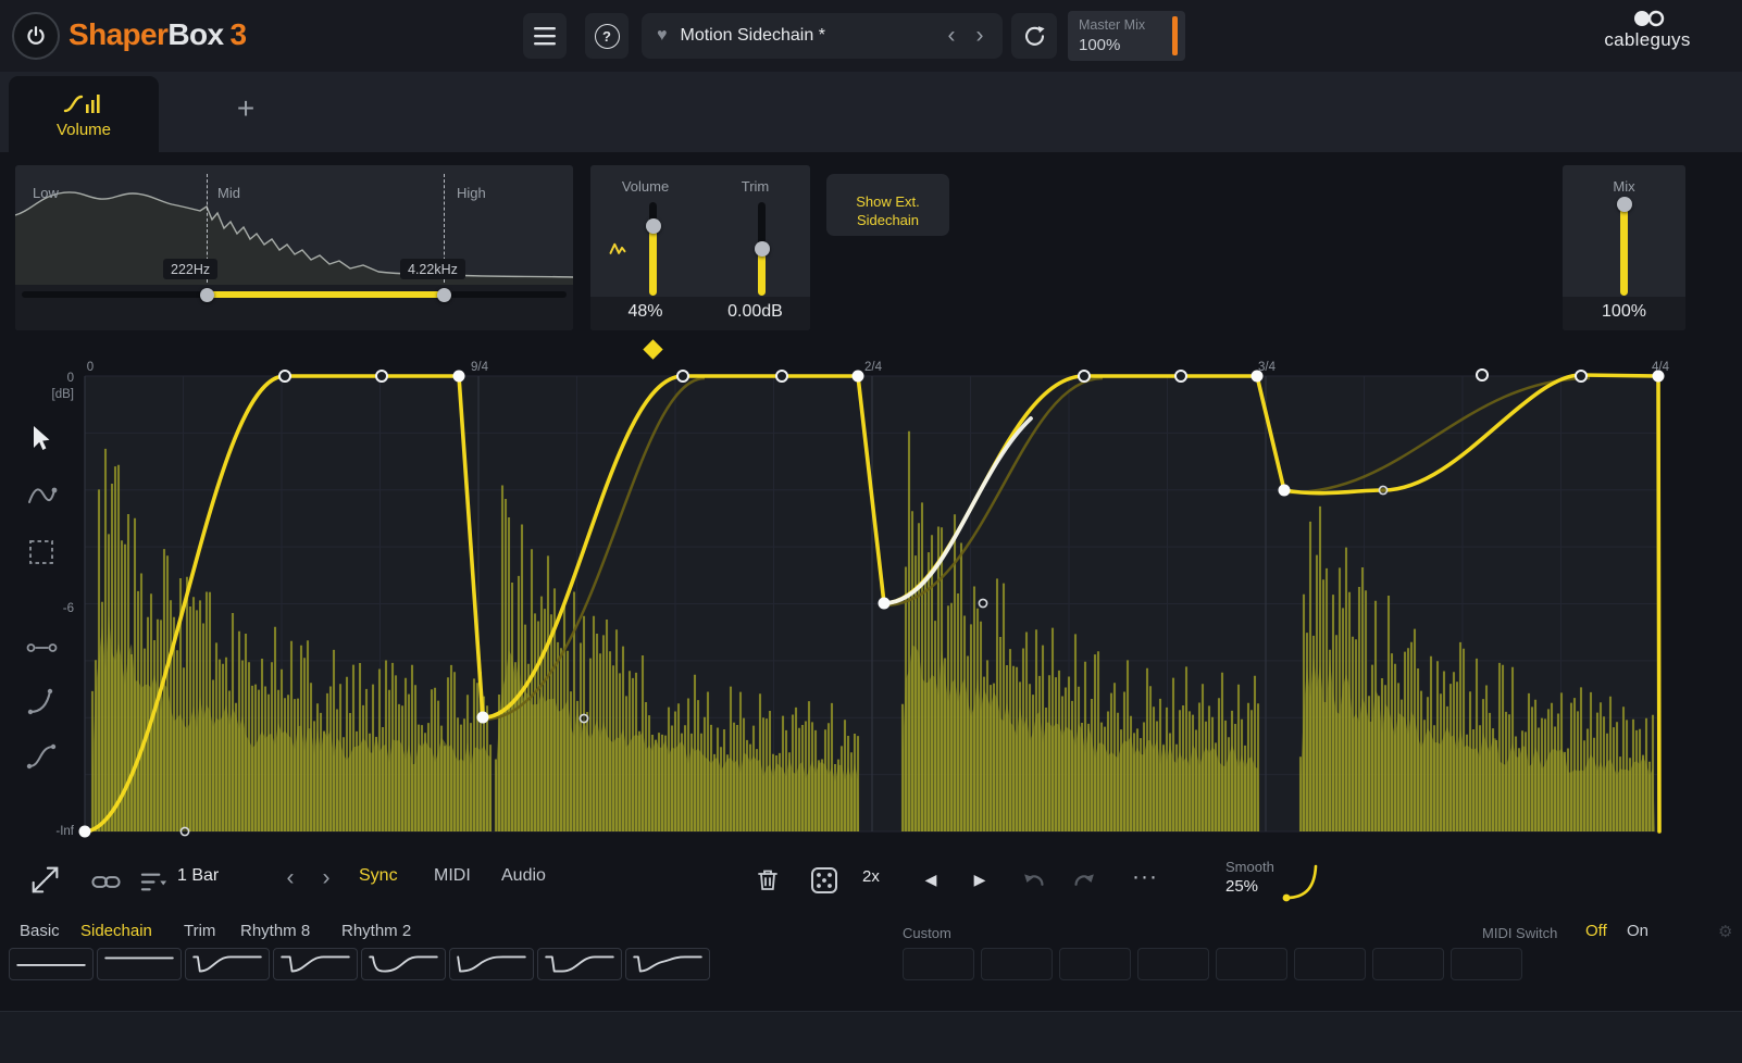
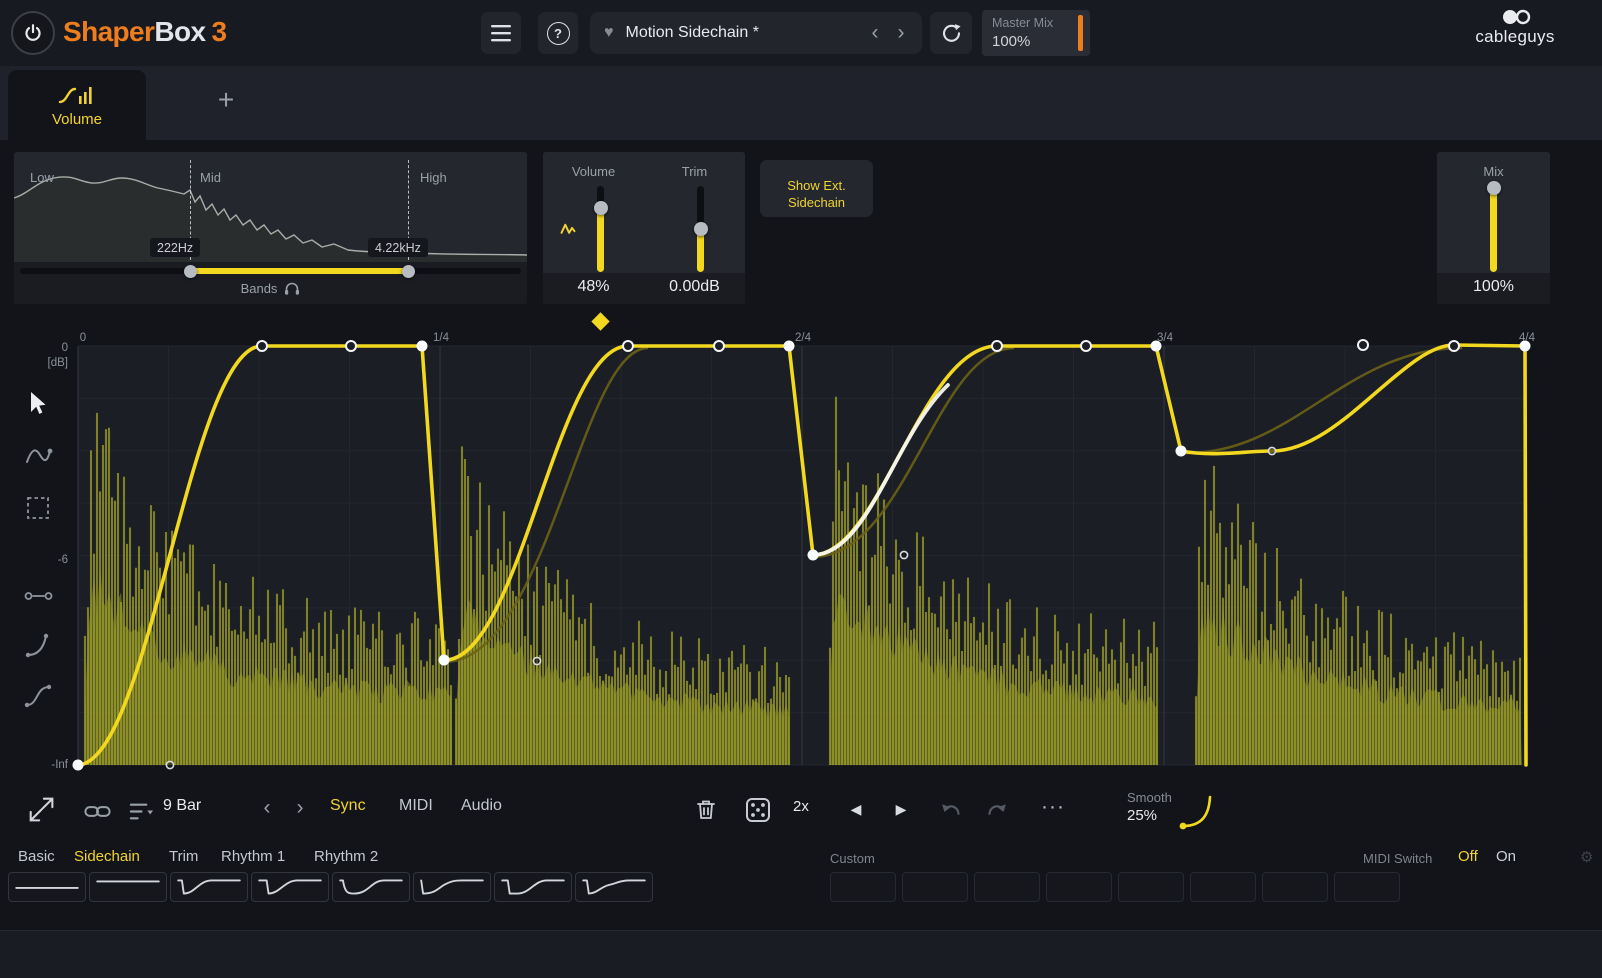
  ShaperBox 3
  ?
  ♥
  Motion Sidechain *
  ‹
  ›
  Master Mix
  100%
  cableguys
  Volume
  +
  Low
  Mid
  High
  222Hz
  4.22kHz
+ Bands
  Volume
  Trim
  48%
  0.00dB
  Show Ext.
  Sidechain
  Mix
  100%
  0
- 9/4
+ 1/4
  2/4
  3/4
  4/4
  0
  [dB]
  -6
  -Inf
- 1 Bar
+ 9 Bar
  ‹
  ›
  Sync
  MIDI
  Audio
  2x
  ◀
  ▶
  ···
  Smooth
  25%
  Basic
  Sidechain
  Trim
- Rhythm 8
+ Rhythm 1
  Rhythm 2
  Custom
  MIDI Switch
  Off
  On
  ⚙
